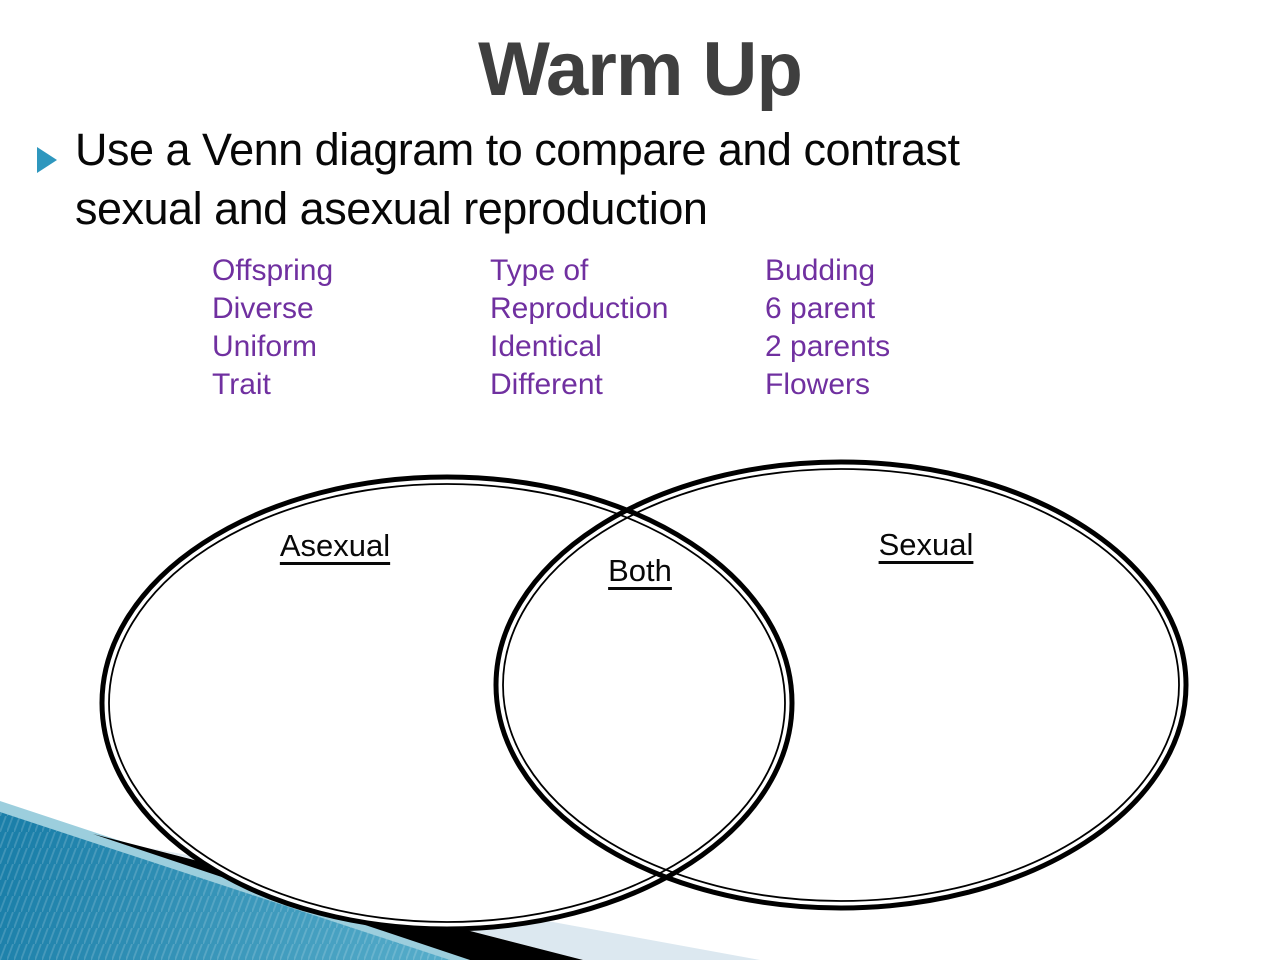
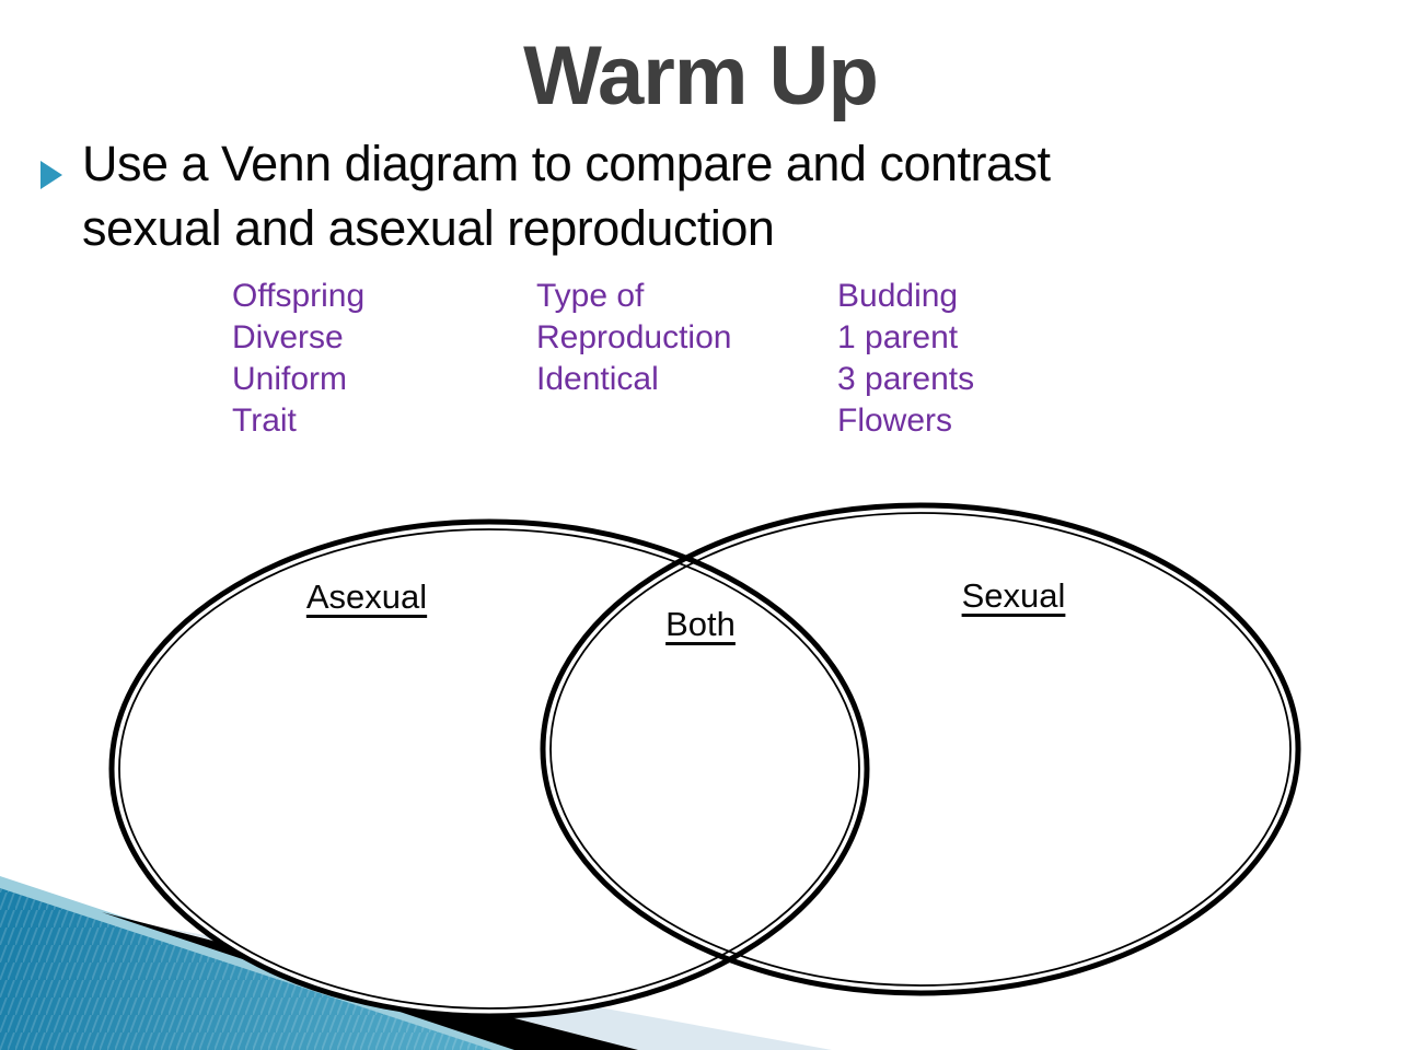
  Warm Up
  Use a Venn diagram to compare and contrast
  sexual and asexual reproduction
  Offspring
  Diverse
  Uniform
  Trait
  Type of
  Reproduction
  Identical
- Different
  Budding
- 6 parent
+ 1 parent
- 2 parents
+ 3 parents
  Flowers
  Asexual
  Both
  Sexual
